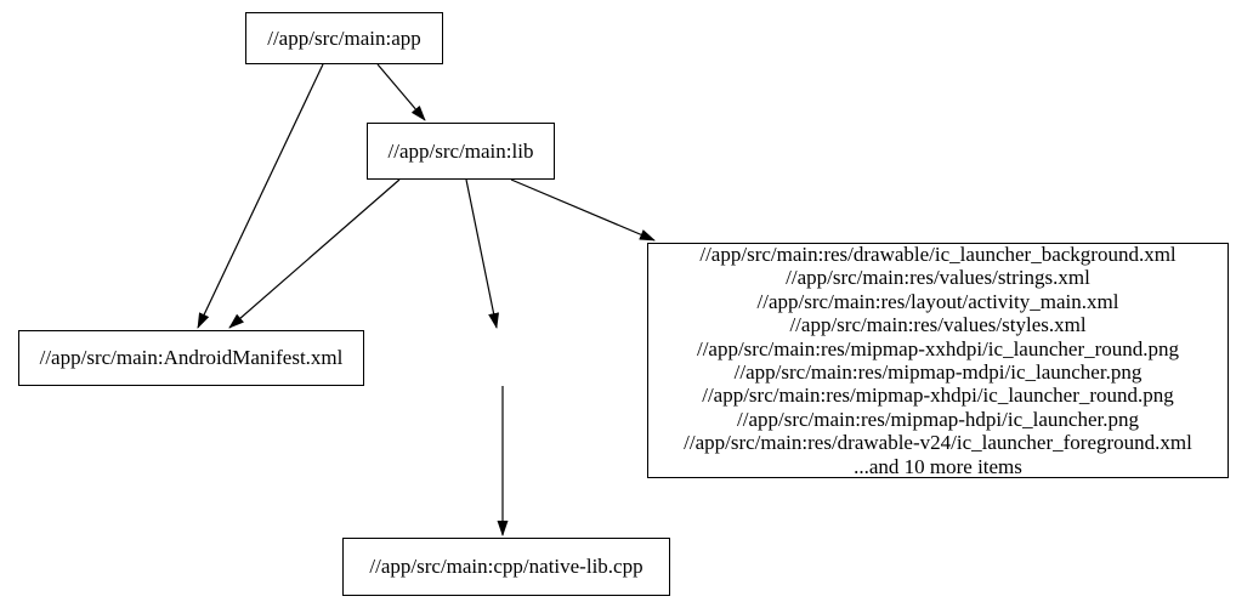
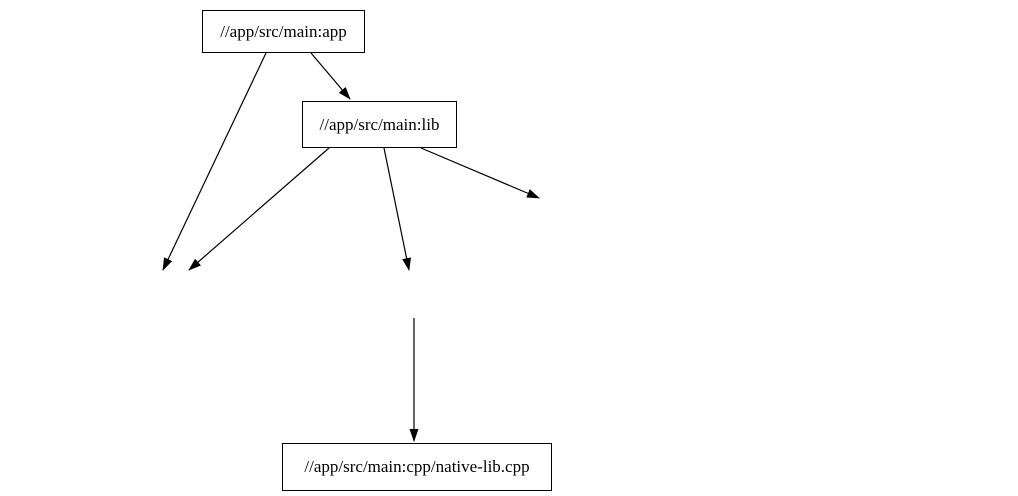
  //app/src/main:app
  //app/src/main:lib
- //app/src/main:AndroidManifest.xml
- //app/src/main:res/drawable/ic_launcher_background.xml
- //app/src/main:res/values/strings.xml
- //app/src/main:res/layout/activity_main.xml
- //app/src/main:res/values/styles.xml
- //app/src/main:res/mipmap-xxhdpi/ic_launcher_round.png
- //app/src/main:res/mipmap-mdpi/ic_launcher.png
- //app/src/main:res/mipmap-xhdpi/ic_launcher_round.png
- //app/src/main:res/mipmap-hdpi/ic_launcher.png
- //app/src/main:res/drawable-v24/ic_launcher_foreground.xml
- ...and 10 more items
  //app/src/main:cpp/native-lib.cpp
